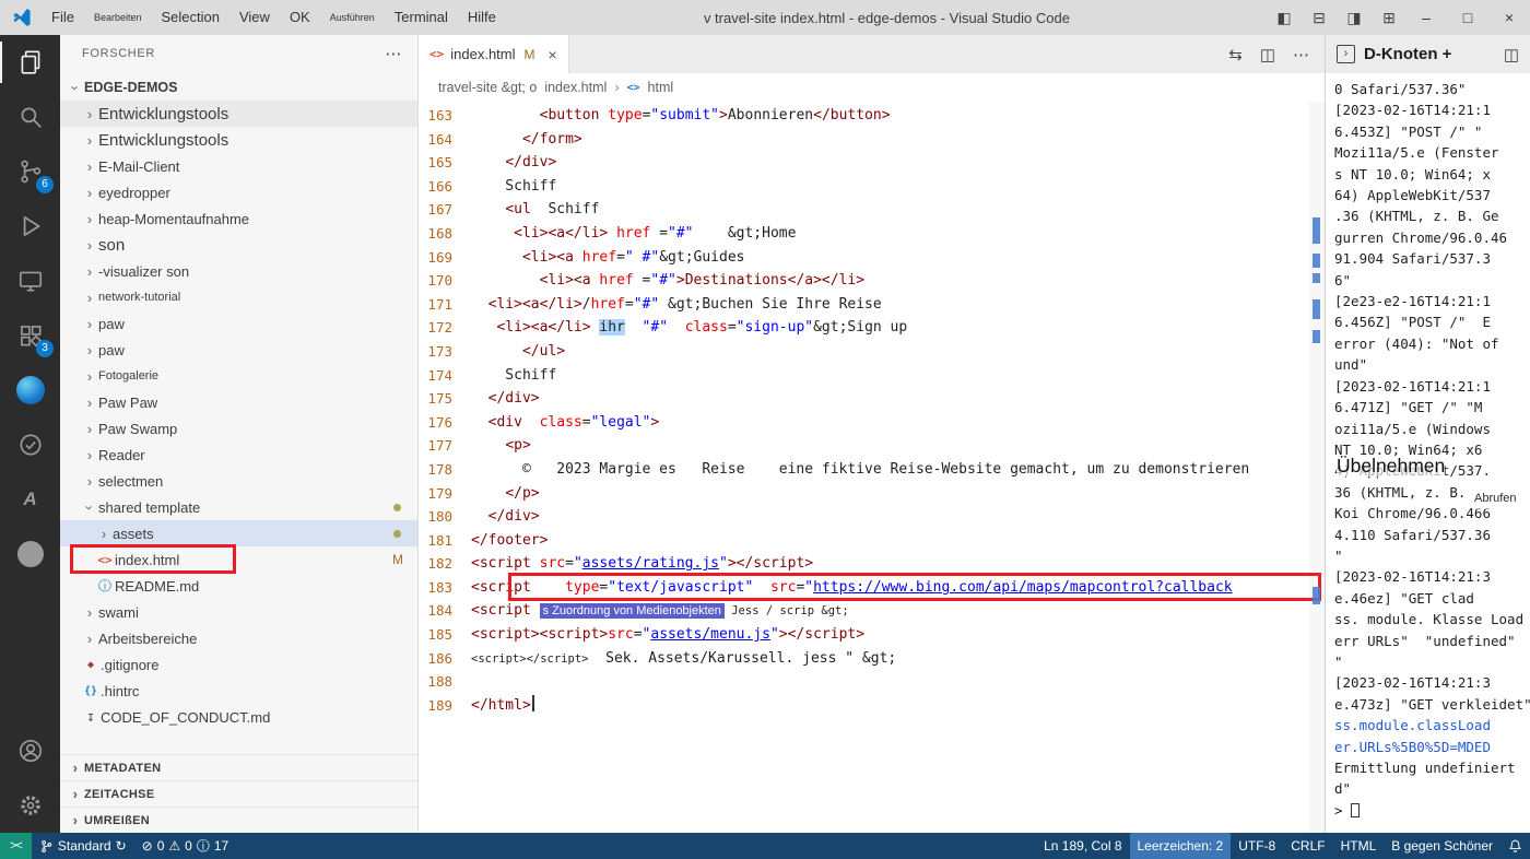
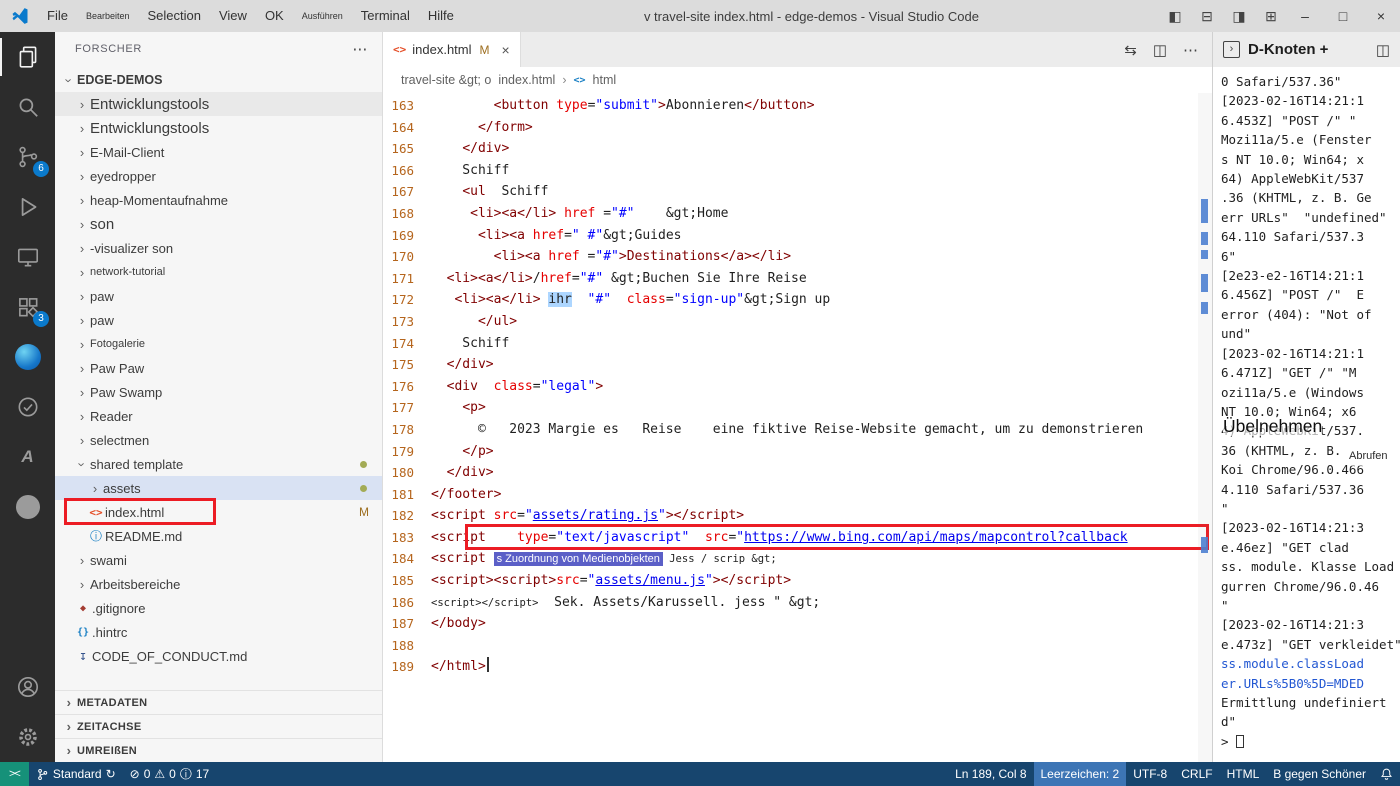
  File
  Bearbeiten
  Selection
  View
  OK
  Ausführen
  Terminal
  Hilfe
  v travel-site index.html - edge-demos - Visual Studio Code
  ◧
  ⊟
  ◨
  ⊞
  –
  □
  ×
  6
  3
  A
  FORSCHER
  ⋯
  EDGE-DEMOS
  ›
  Entwicklungstools
  ›
  Entwicklungstools
  ›
  E-Mail-Client
  ›
  eyedropper
  ›
  heap-Momentaufnahme
  ›
  son
  ›
  -visualizer son
  ›
  network-tutorial
  ›
  paw
  ›
  paw
  ›
  Fotogalerie
  ›
  Paw Paw
  ›
  Paw Swamp
  ›
  Reader
  ›
  selectmen
  shared template
  ›
  assets
  <>
  index.html
  M
  ⓘ
  README.md
  ›
  swami
  ›
  Arbeitsbereiche
  ◆
  .gitignore
  {}
  .hintrc
  ↧
  CODE_OF_CONDUCT.md
  ›
  METADATEN
  ›
  ZEITACHSE
  ›
  UMREIßEN
  <>
  index.html
  M
  ×
  ⇆
  ◫
  ⋯
  travel-site &gt; o
  index.html
  ›
  <>
  html
  163
  <button type="submit">Abonnieren</button>
  164
  </form>
  165
  </div>
  166
  Schiff
  167
  <ul Schiff
  168
  <li><a</li> href ="#" &gt;Home
  169
  <li><a href=" #"&gt;Guides
  170
  <li><a href ="#">Destinations</a></li>
  171
  <li><a</li>/href="#" &gt;Buchen Sie Ihre Reise
  172
  <li><a</li> ihr "#" class="sign-up"&gt;Sign up
  173
  </ul>
  174
  Schiff
  175
  </div>
  176
  <div class="legal">
  177
  <p>
  178
  © 2023 Margie es Reise eine fiktive Reise-Website gemacht, um zu demonstrieren
  179
  </p>
  180
  </div>
  181
  </footer>
  182
  <script src="assets/rating.js"></script>
  183
  <script type="text/javascript" src="https://www.bing.com/api/maps/mapcontrol?callback
  184
  <script s Zuordnung von Medienobjekten Jess / scrip &gt;
  185
  <script><script>src="assets/menu.js"></script>
  186
  <script></script> Sek. Assets/Karussell. jess " &gt;
+ 187
+ </body>
  188
  189
  </html>
  ›
  D-Knoten +
  ◫
  0 Safari/537.36"
  [2023-02-16T14:21:1
  6.453Z] "POST /" "
  Mozi11a/5.e (Fenster
  s NT 10.0; Win64; x
  64) AppleWebKit/537
  .36 (KHTML, z. B. Ge
- gurren Chrome/96.0.46
+ err URLs" "undefined"
- 91.904 Safari/537.3
+ 64.110 Safari/537.3
  6"
  [2e23-e2-16T14:21:1
  6.456Z] "POST /" E
  error (404): "Not of
  und"
  [2023-02-16T14:21:1
  6.471Z] "GET /" "M
  ozi11a/5.e (Windows
  NT 10.0; Win64; x6
  4) AppleWebKit/537.
  36 (KHTML, z. B.
  Koi Chrome/96.0.466
  4.110 Safari/537.36
  "
  [2023-02-16T14:21:3
  e.46ez] "GET clad
  ss. module. Klasse Load
- err URLs" "undefined"
+ gurren Chrome/96.0.46
  "
  [2023-02-16T14:21:3
  e.473z] "GET verkleidet"
  ss.module.classLoad
  er.URLs%5B0%5D=MDED
  Ermittlung undefiniert
  d"
  >
  Übelnehmen
  Abrufen
  ><
  Standard
  ↻
  ⊘
  0
  ⚠
  0
  ⓘ
  17
  Ln 189, Col 8
  Leerzeichen: 2
  UTF-8
  CRLF
  HTML
  B gegen Schöner
